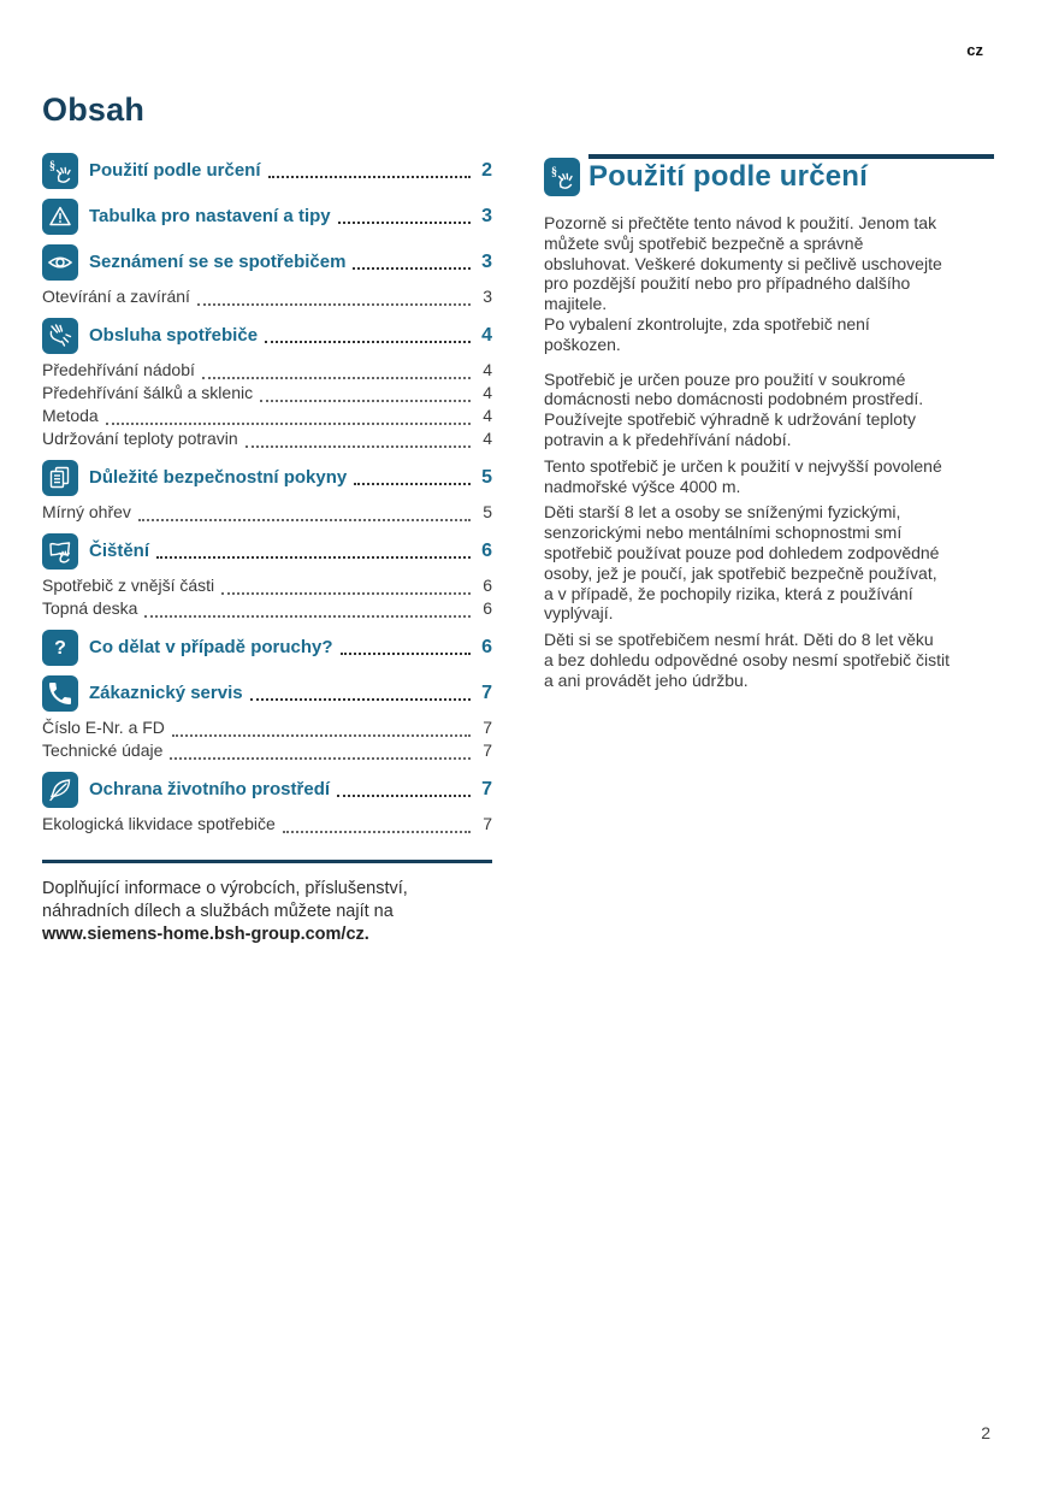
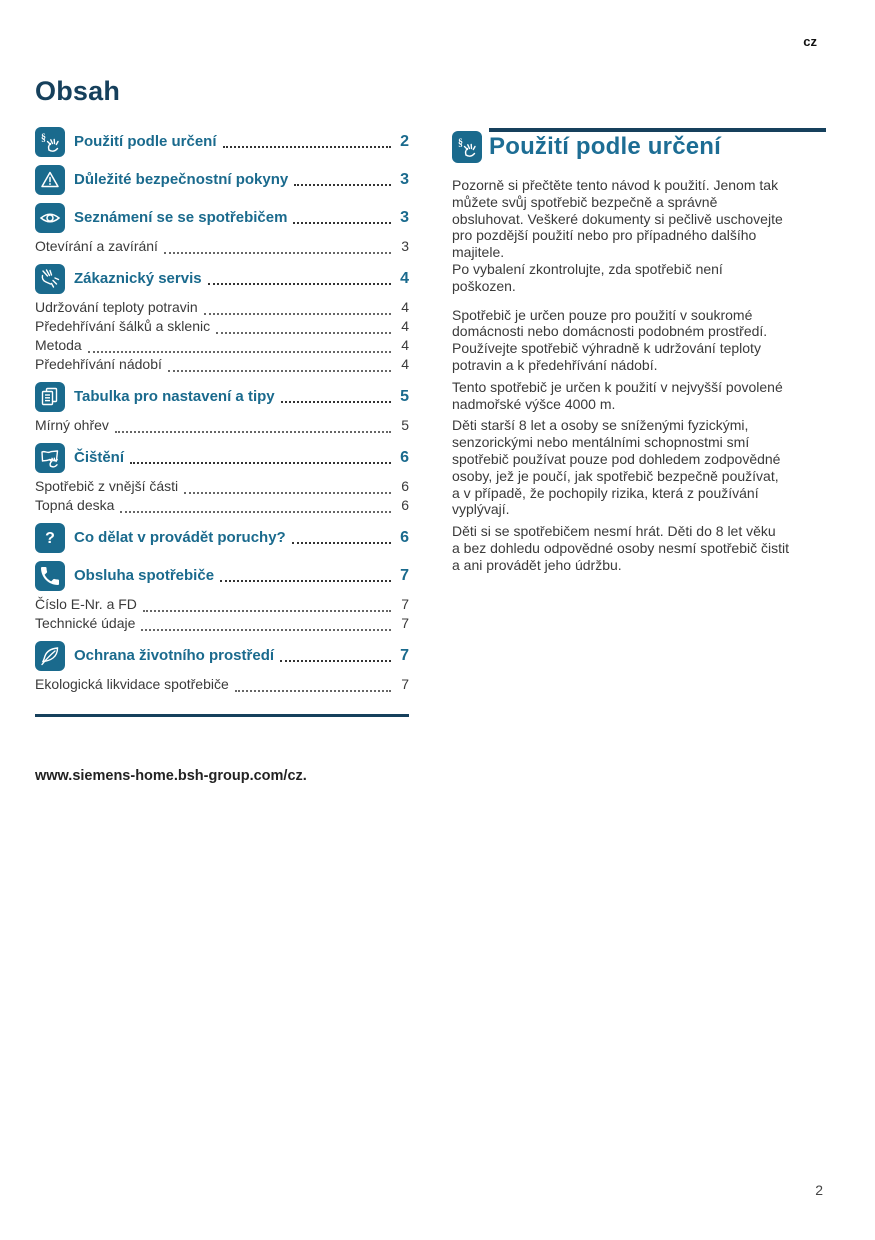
  cz
  Obsah
  Použití podle určení
  2
- Tabulka pro nastavení a tipy
+ Důležité bezpečnostní pokyny
  3
  Seznámení se se spotřebičem
  3
  Otevírání a zavírání
  3
- Obsluha spotřebiče
+ Zákaznický servis
  4
- Předehřívání nádobí
+ Udržování teploty potravin
  4
  Předehřívání šálků a sklenic
  4
  Metoda
  4
- Udržování teploty potravin
+ Předehřívání nádobí
  4
- Důležité bezpečnostní pokyny
+ Tabulka pro nastavení a tipy
  5
  Mírný ohřev
  5
  Čištění
  6
  Spotřebič z vnější části
  6
  Topná deska
  6
- Co dělat v případě poruchy?
+ Co dělat v provádět poruchy?
  6
- Zákaznický servis
+ Obsluha spotřebiče
  7
  Číslo E-Nr. a FD
  7
  Technické údaje
  7
  Ochrana životního prostředí
  7
  Ekologická likvidace spotřebiče
  7
- Doplňující informace o výrobcích, příslušenství,
- náhradních dílech a službách můžete najít na
  www.siemens-home.bsh-group.com/cz.
  Použití podle určení
  Pozorně si přečtěte tento návod k použití. Jenom tak
  můžete svůj spotřebič bezpečně a správně
  obsluhovat. Veškeré dokumenty si pečlivě uschovejte
  pro pozdější použití nebo pro případného dalšího
  majitele.
  Po vybalení zkontrolujte, zda spotřebič není
  poškozen.
  Spotřebič je určen pouze pro použití v soukromé
  domácnosti nebo domácnosti podobném prostředí.
  Používejte spotřebič výhradně k udržování teploty
  potravin a k předehřívání nádobí.
  Tento spotřebič je určen k použití v nejvyšší povolené
  nadmořské výšce 4000 m.
  Děti starší 8 let a osoby se sníženými fyzickými,
  senzorickými nebo mentálními schopnostmi smí
  spotřebič používat pouze pod dohledem zodpovědné
  osoby, jež je poučí, jak spotřebič bezpečně používat,
  a v případě, že pochopily rizika, která z používání
  vyplývají.
  Děti si se spotřebičem nesmí hrát. Děti do 8 let věku
  a bez dohledu odpovědné osoby nesmí spotřebič čistit
  a ani provádět jeho údržbu.
  2
